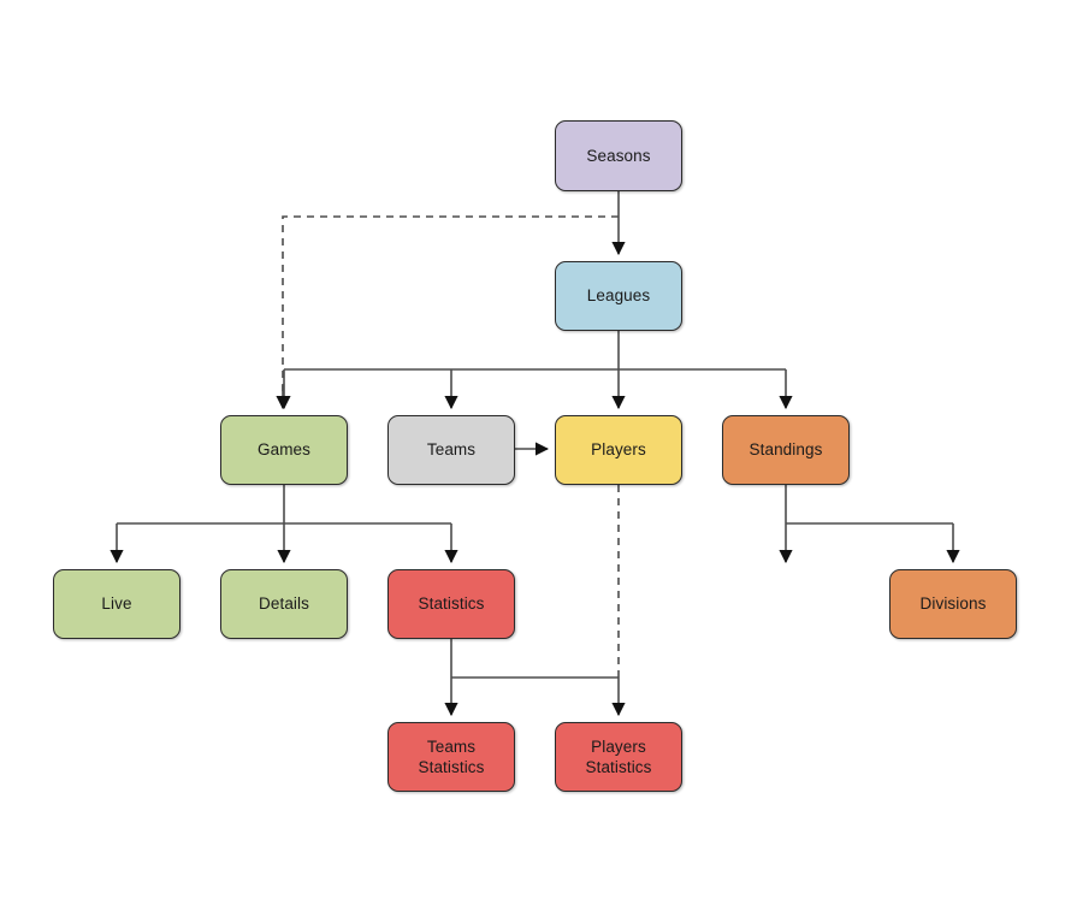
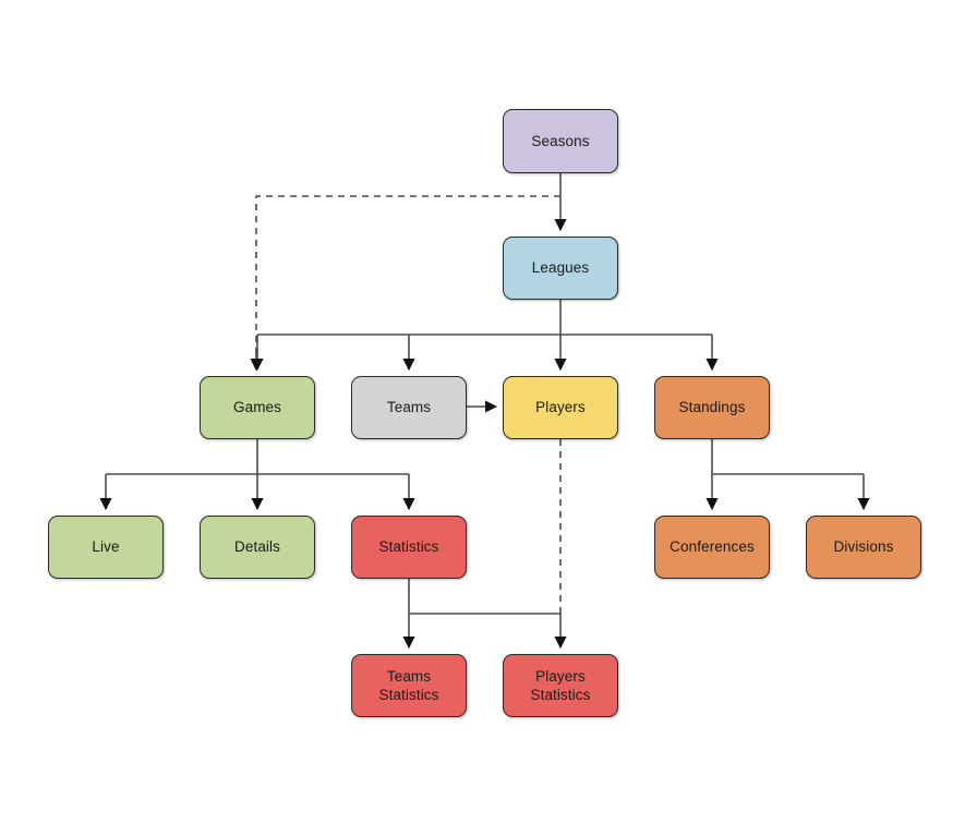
  Seasons
  Leagues
  Games
  Teams
  Players
  Standings
  Live
  Details
  Statistics
+ Conferences
  Divisions
  Teams
  Statistics
  Players
  Statistics
